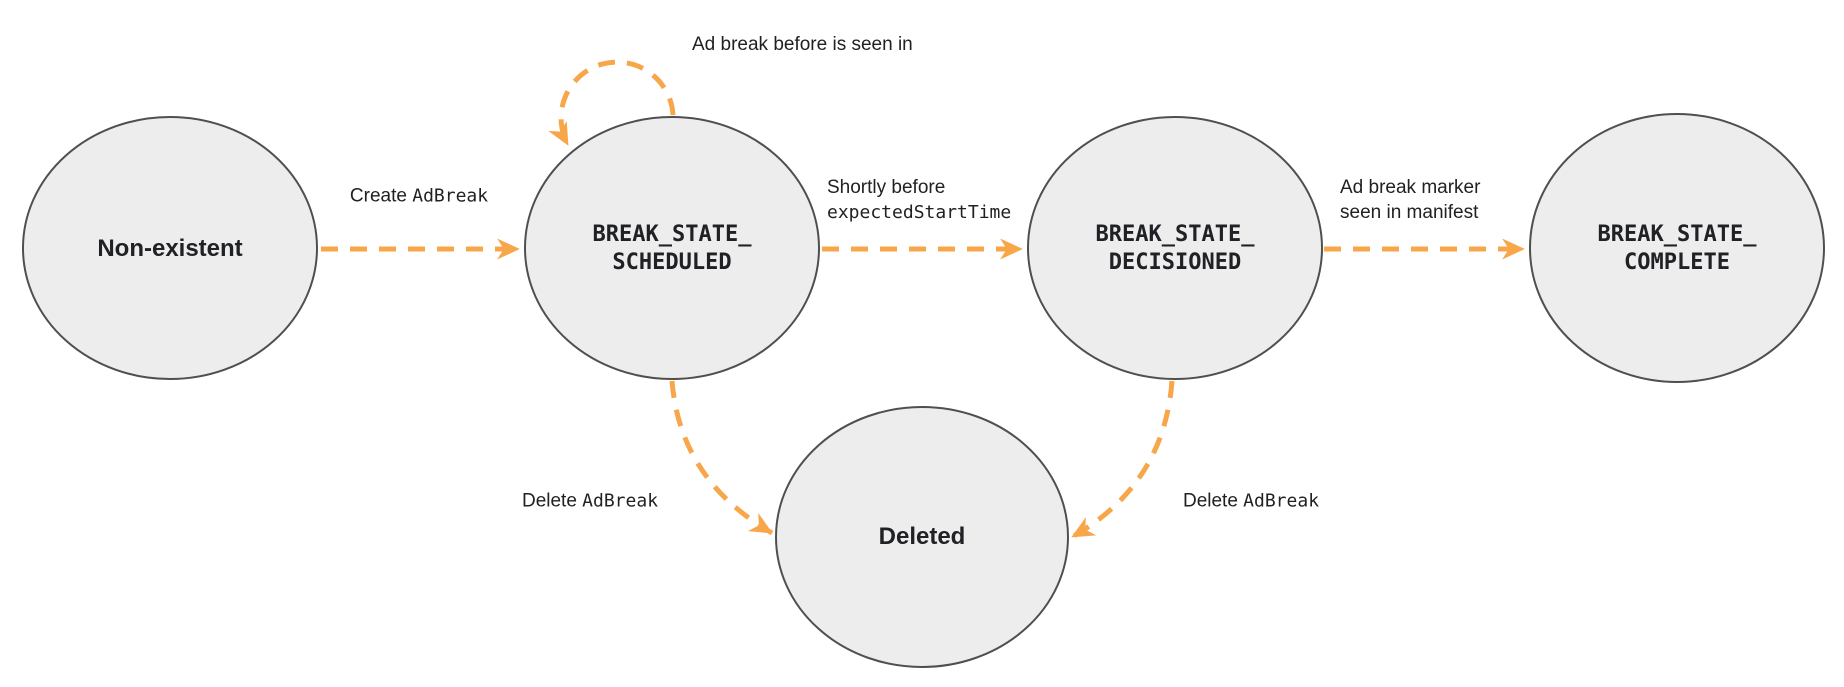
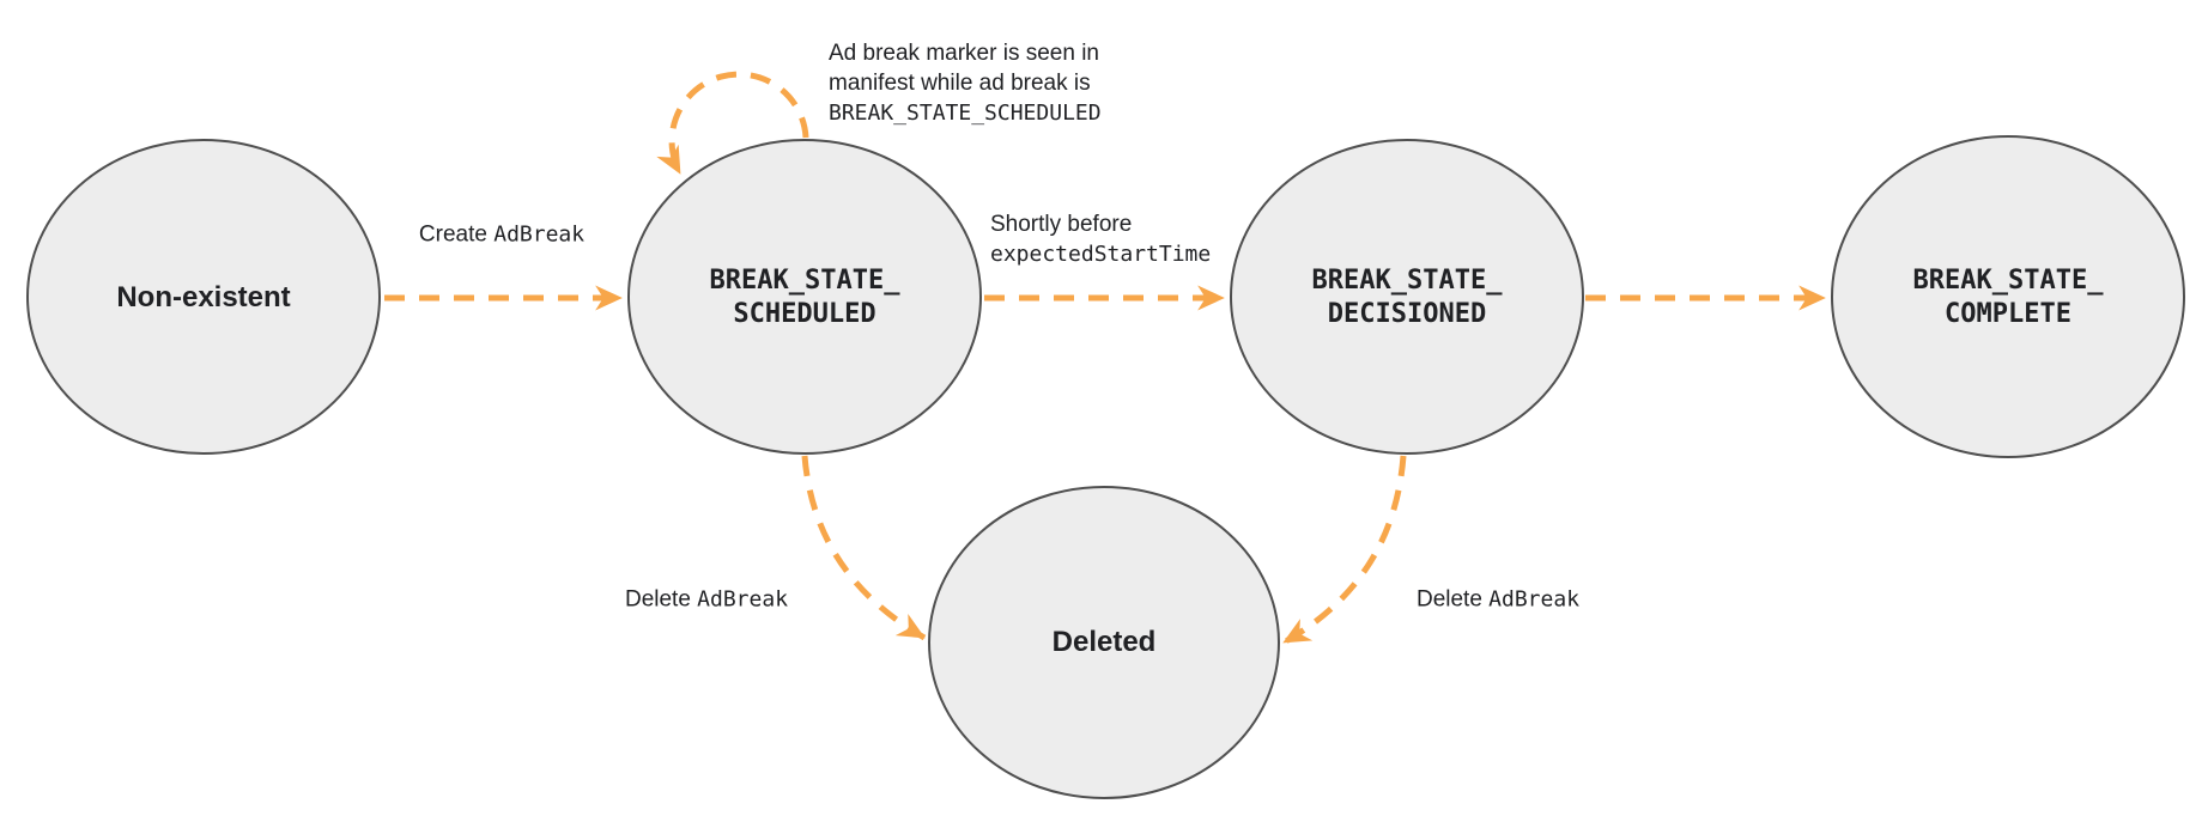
  Non-existent
  BREAK_STATE_
  SCHEDULED
  BREAK_STATE_
  DECISIONED
  BREAK_STATE_
  COMPLETE
  Deleted
  Create AdBreak
- Ad break before is seen in
+ Ad break marker is seen in
+ manifest while ad break is
+ BREAK_STATE_SCHEDULED
  Shortly before
  expectedStartTime
- Ad break marker
- seen in manifest
  Delete AdBreak
  Delete AdBreak
